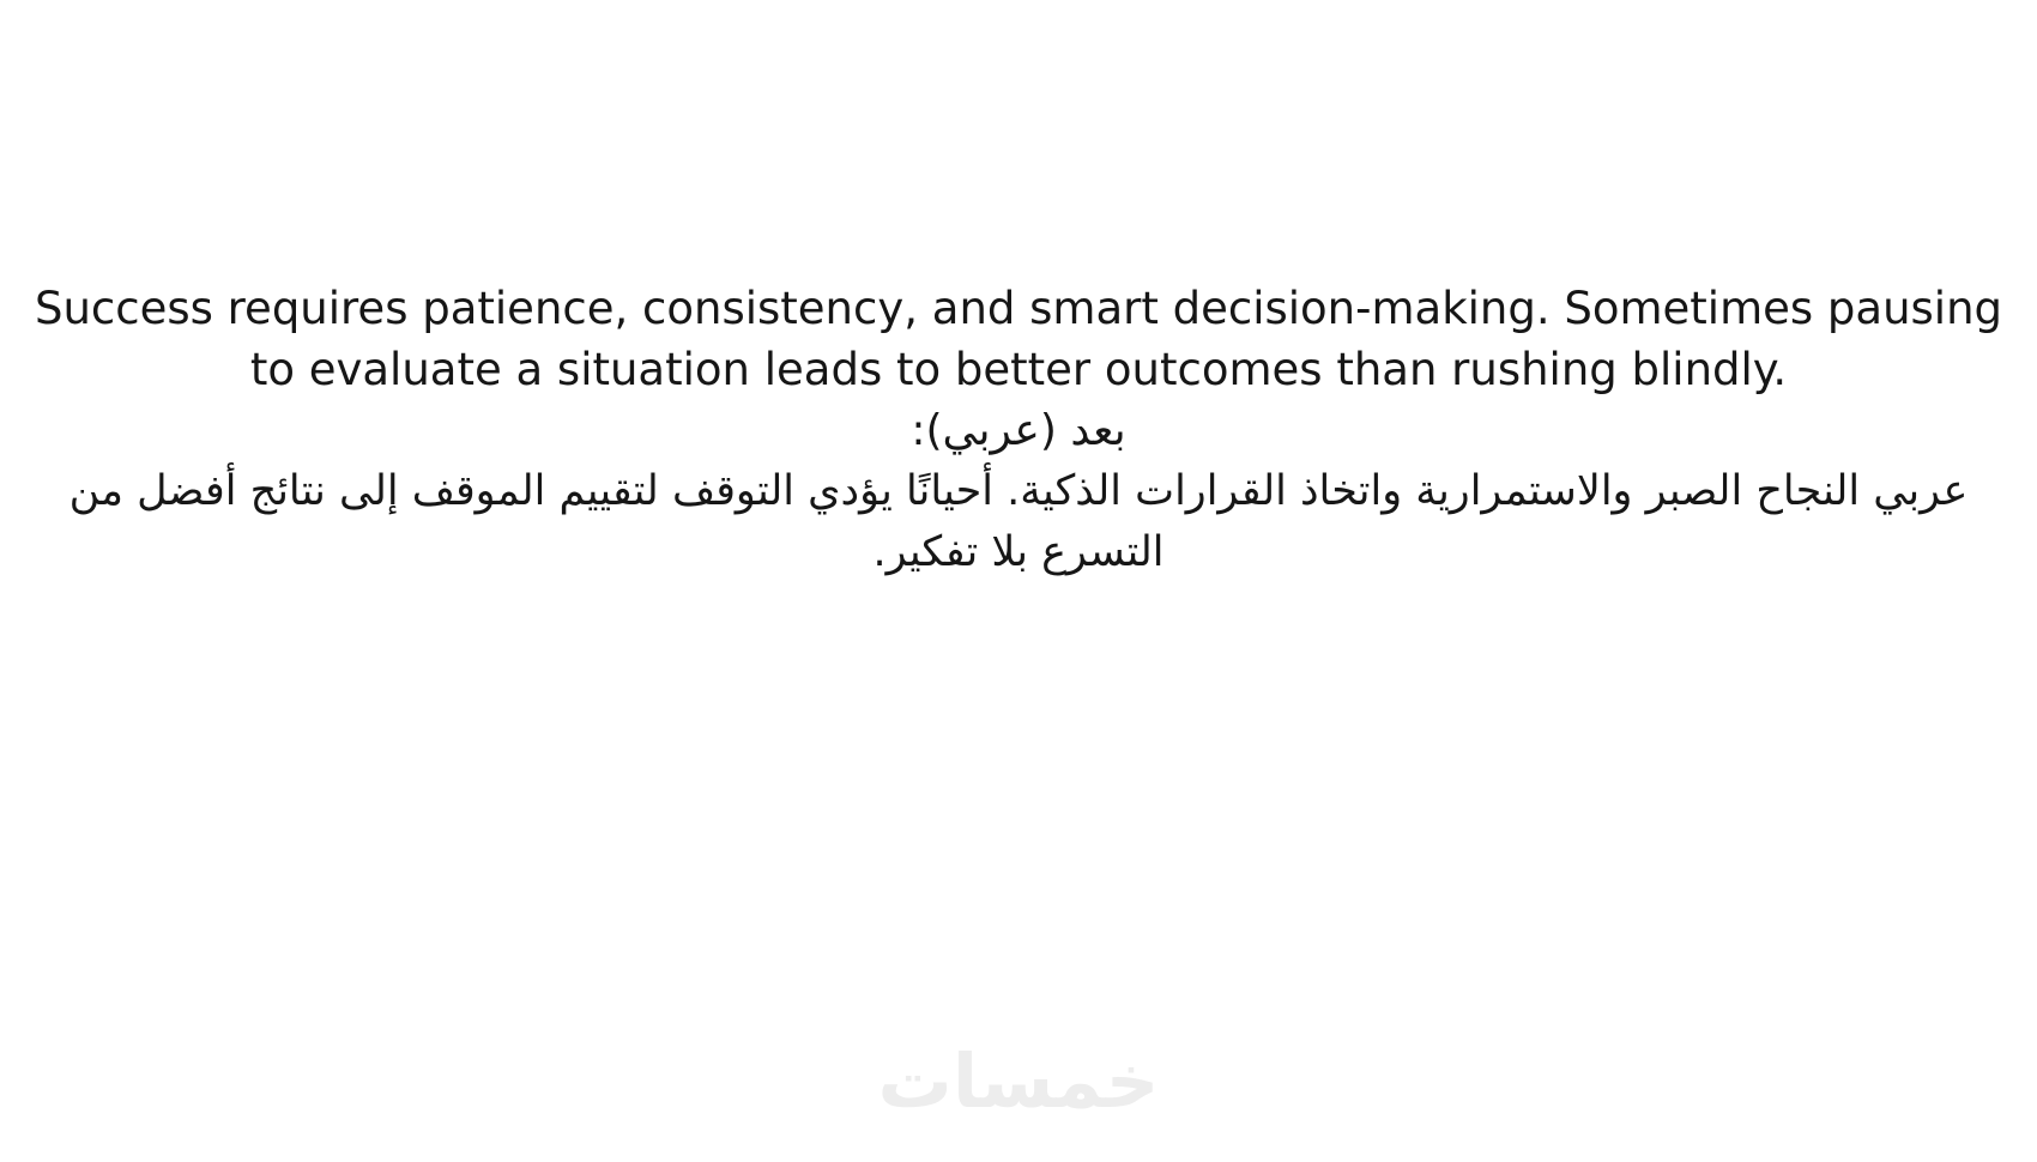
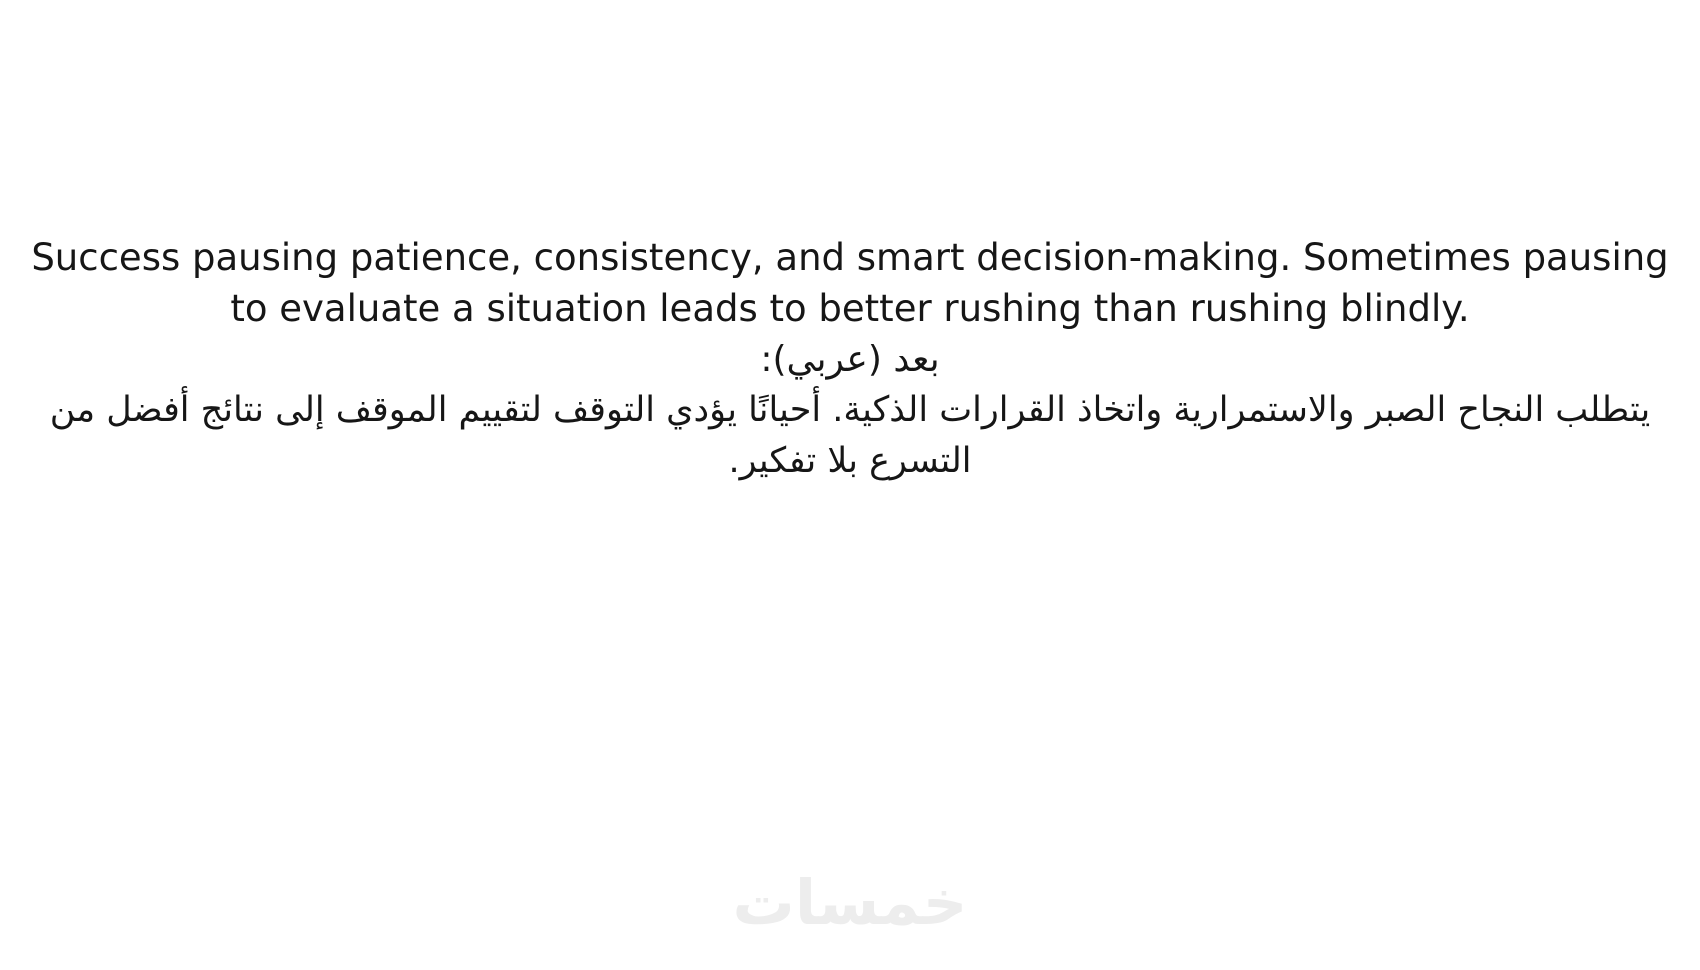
- Success requires patience, consistency, and smart decision-making. Sometimes pausing
+ Success pausing patience, consistency, and smart decision-making. Sometimes pausing
- to evaluate a situation leads to better outcomes than rushing blindly.
+ to evaluate a situation leads to better rushing than rushing blindly.
  بعد (عربي):
- عربي النجاح الصبر والاستمرارية واتخاذ القرارات الذكية. أحيانًا يؤدي التوقف لتقييم الموقف إلى نتائج أفضل من التسرع بلا تفكير.
+ يتطلب النجاح الصبر والاستمرارية واتخاذ القرارات الذكية. أحيانًا يؤدي التوقف لتقييم الموقف إلى نتائج أفضل من التسرع بلا تفكير.
